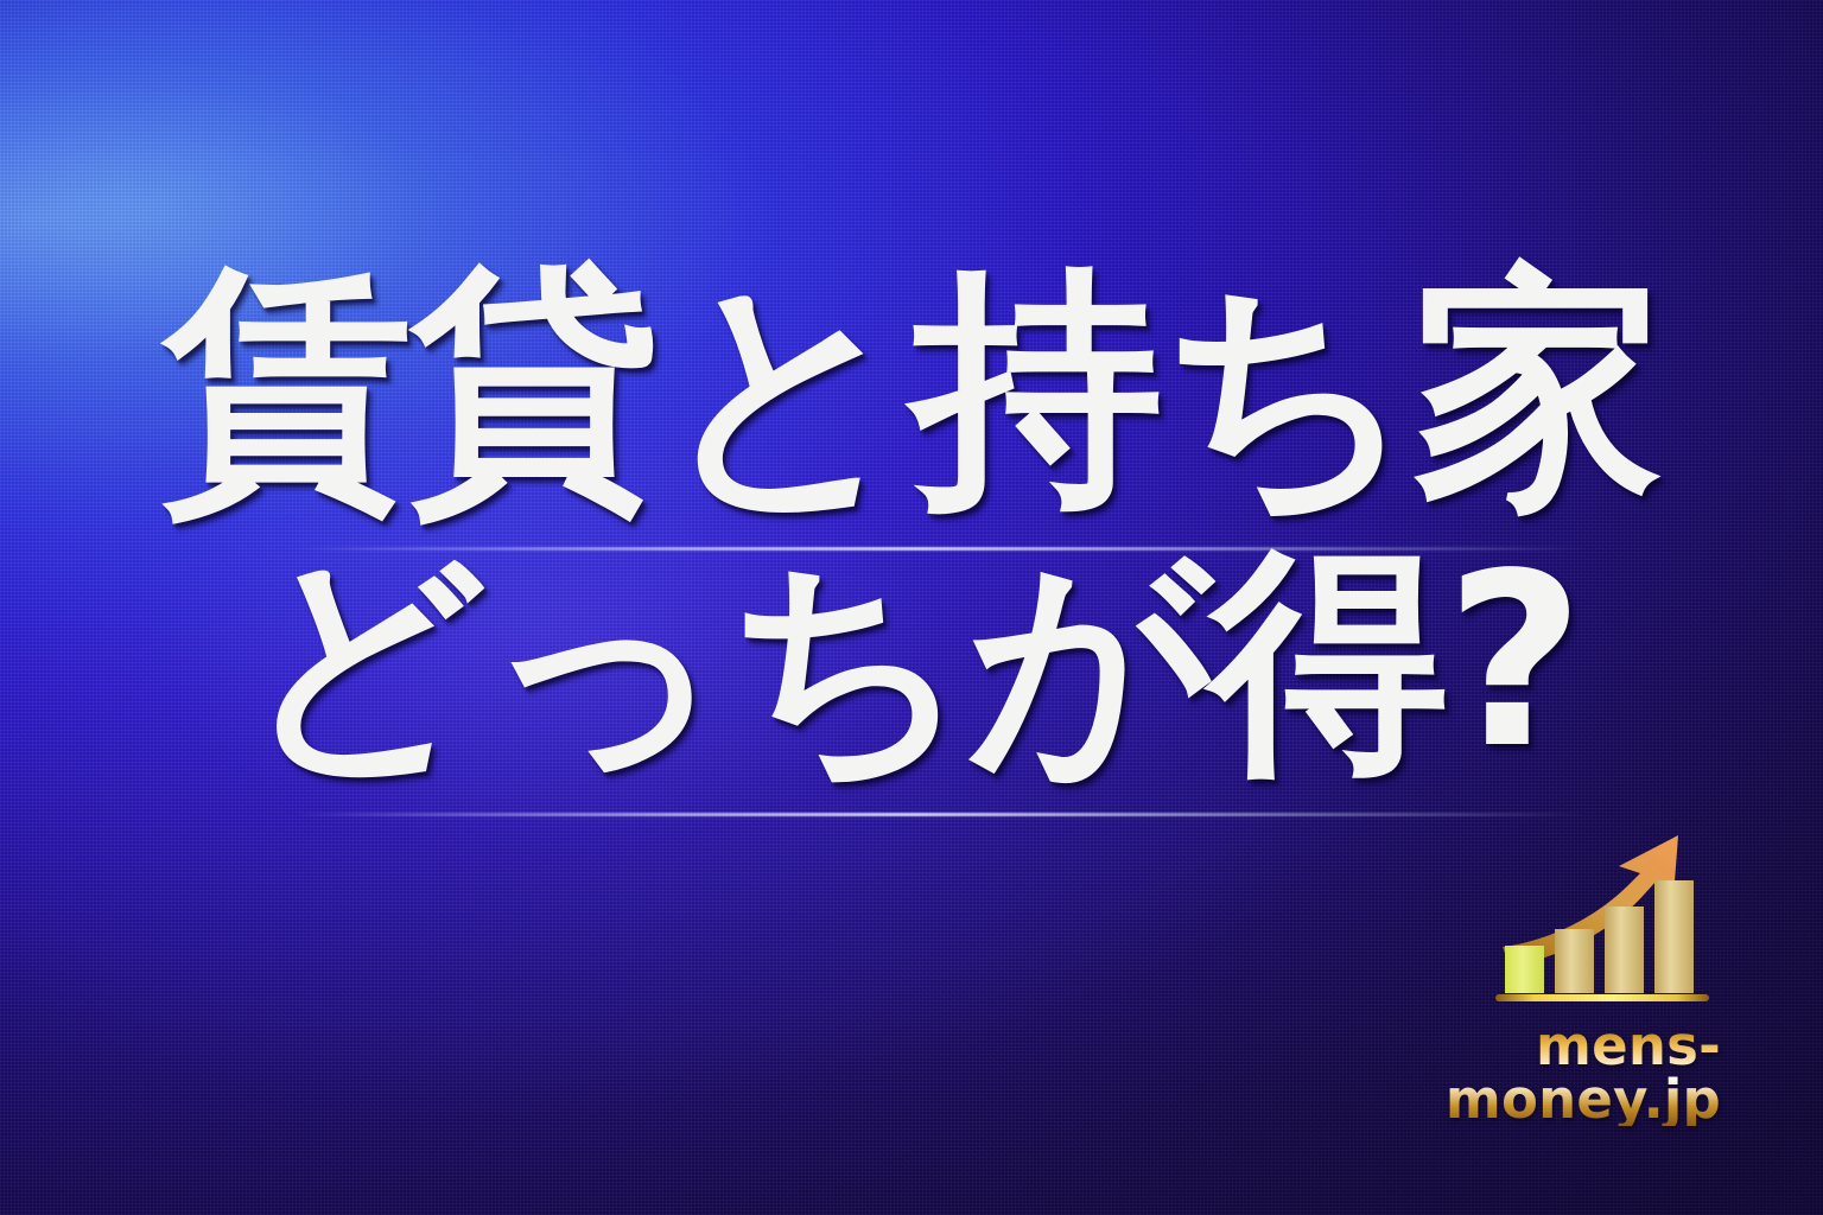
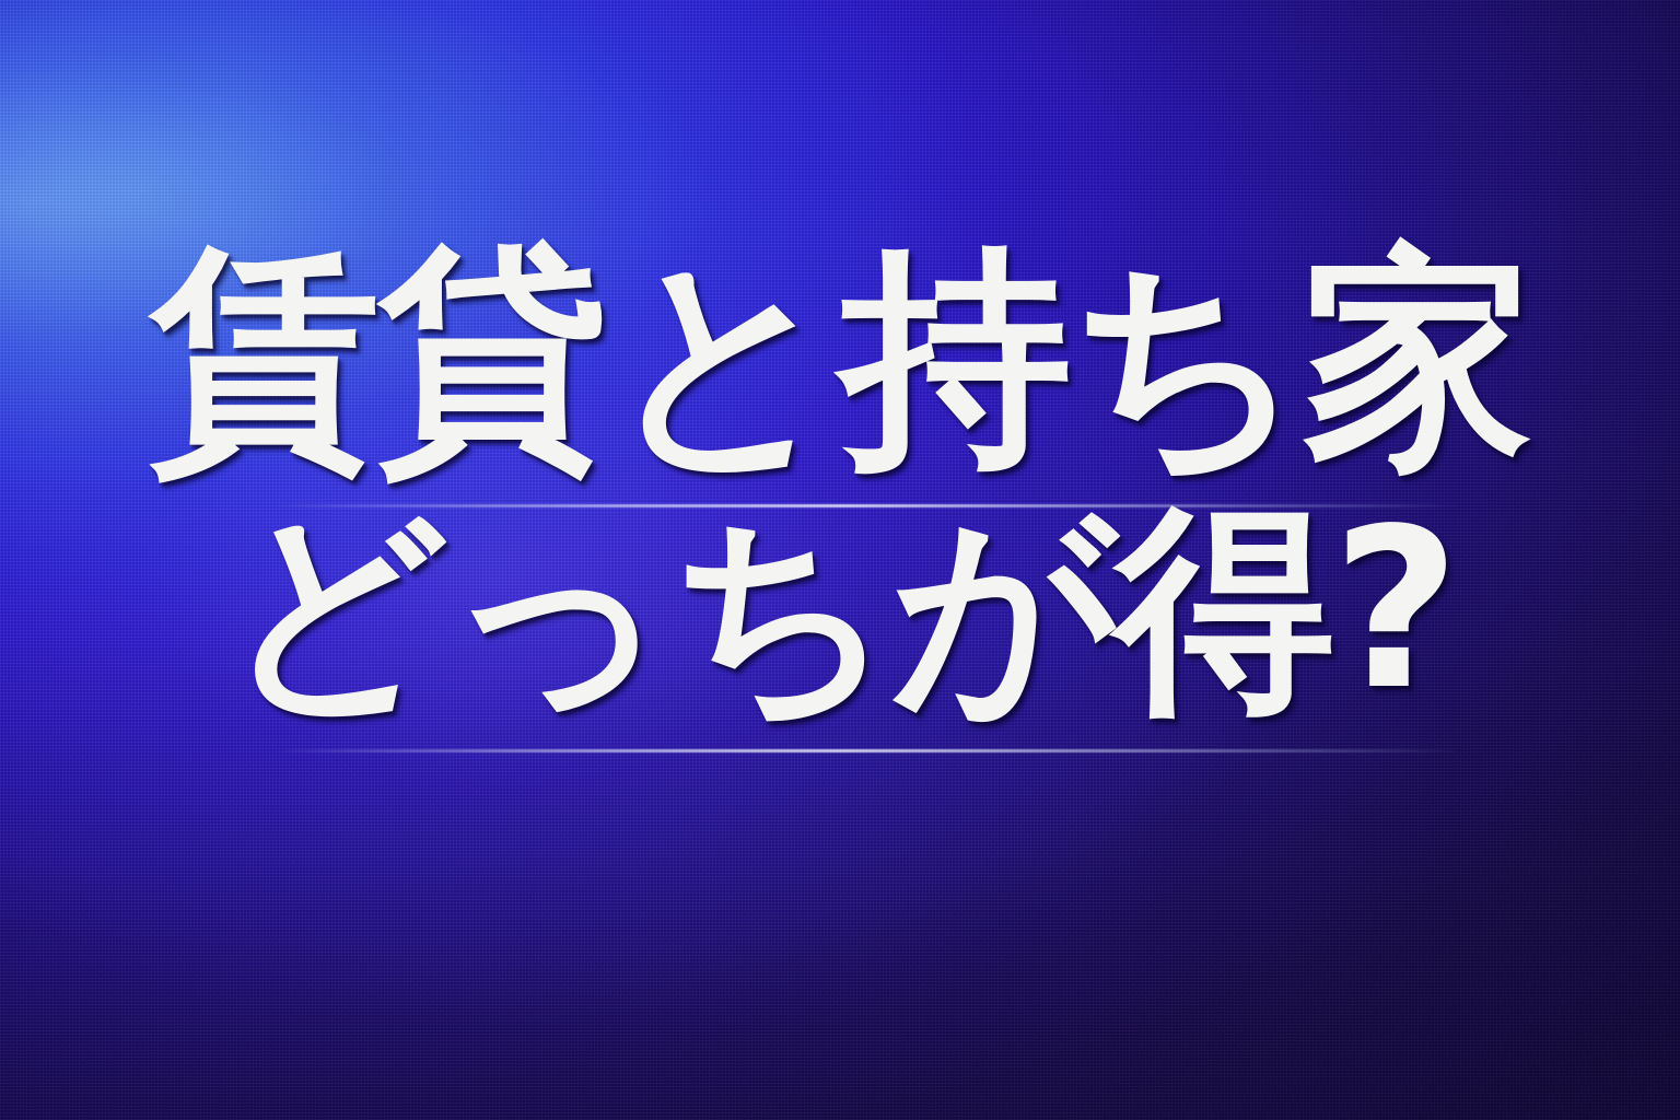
  賃貸と持ち家
  どっちが得?
- mens-money.jp
